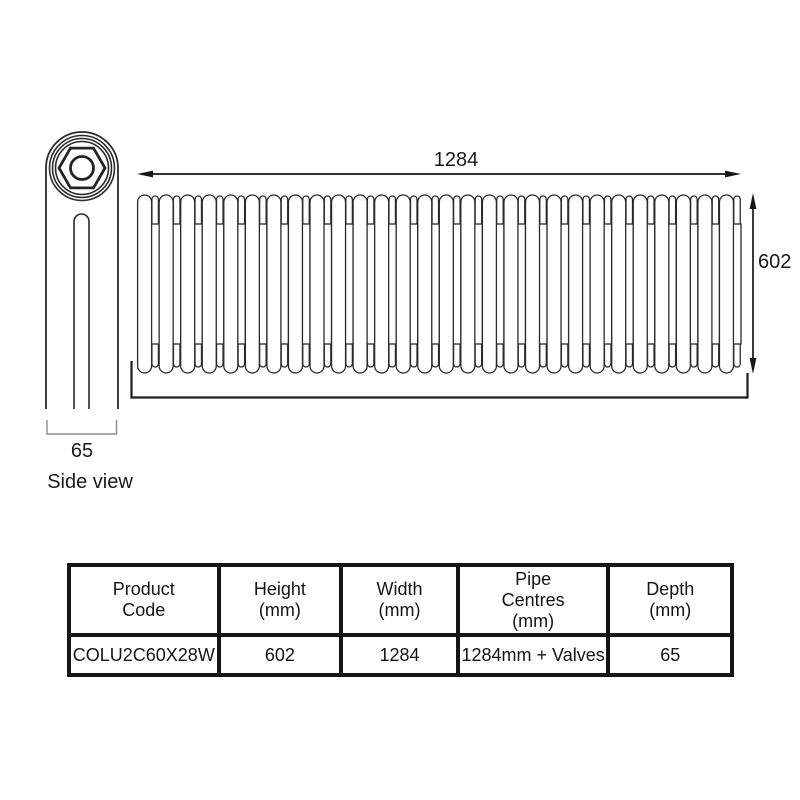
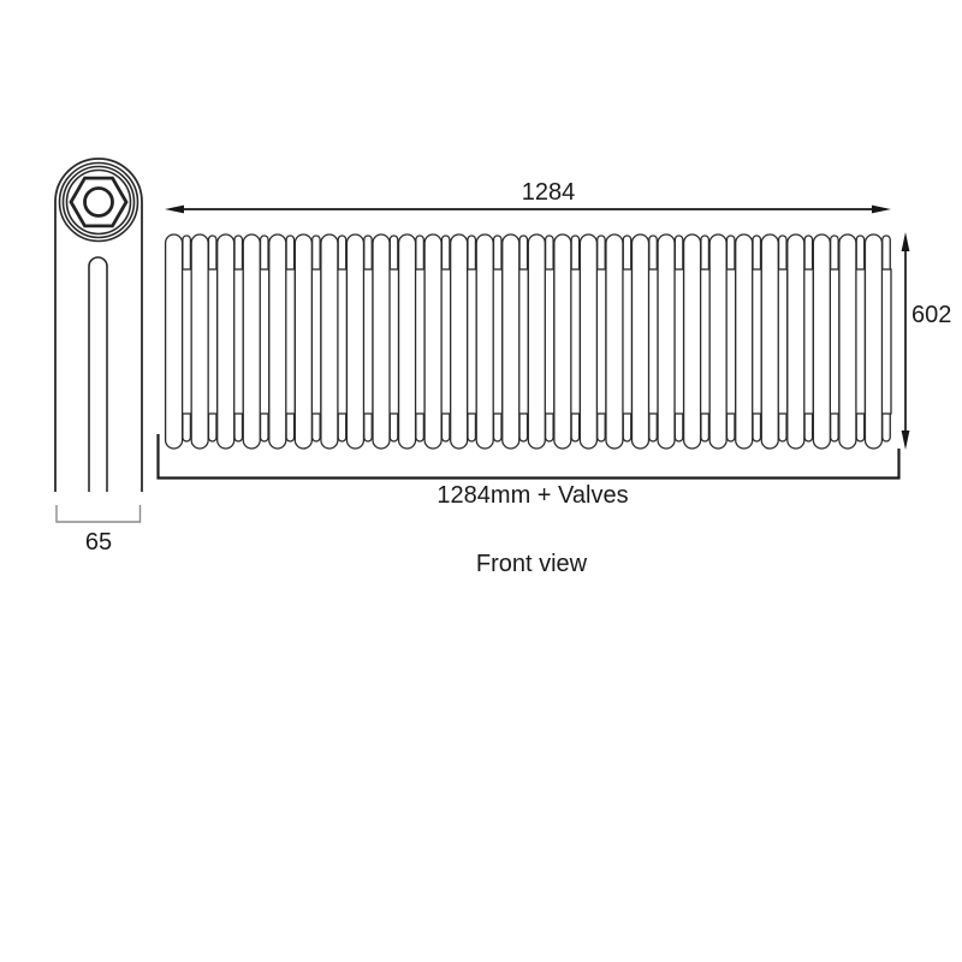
  1284
  602
+ 1284mm + Valves
+ Front view
  65
- Side view
- Product Code	Height (mm)	Width (mm)	Pipe Centres (mm)	Depth (mm)
- COLU2C60X28W	602	1284	1284mm + Valves	65
